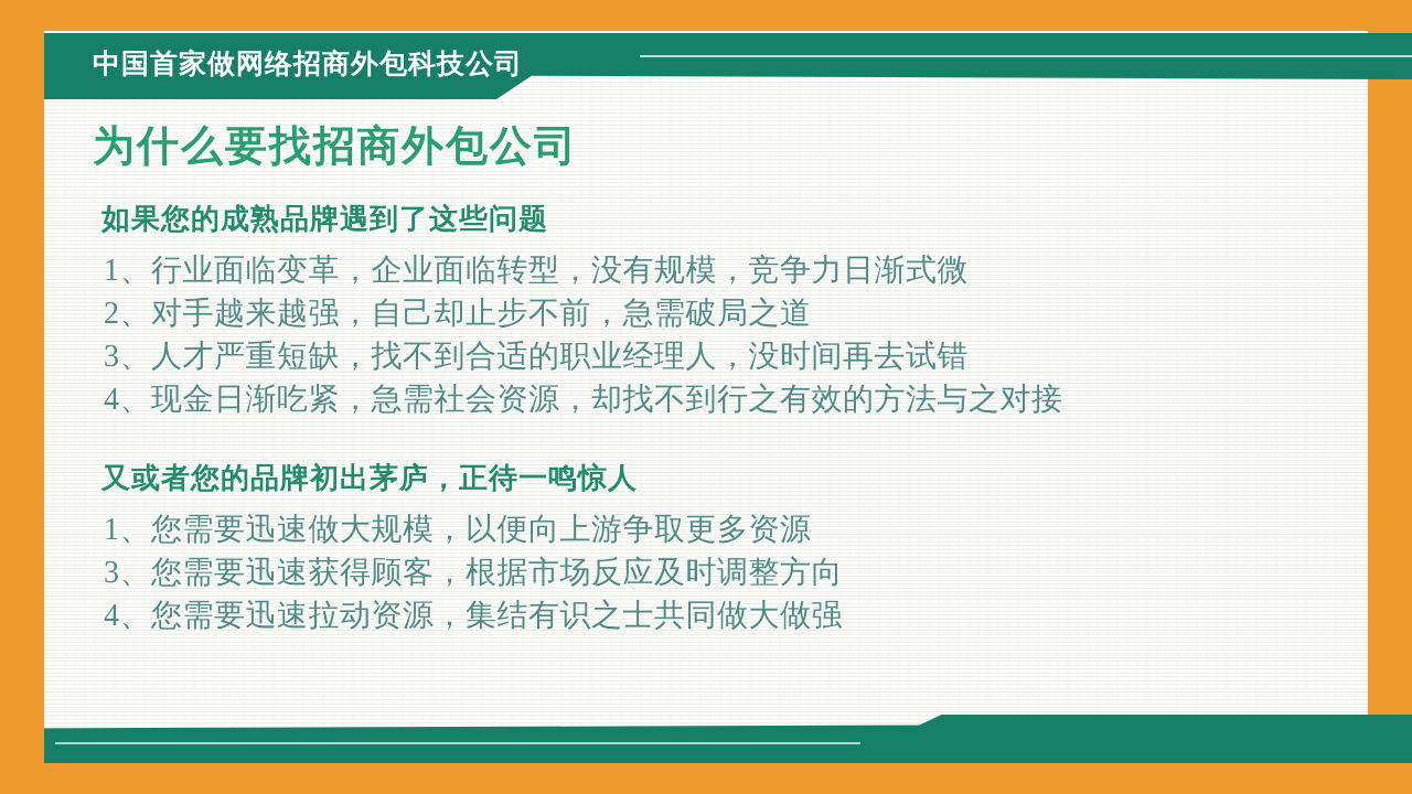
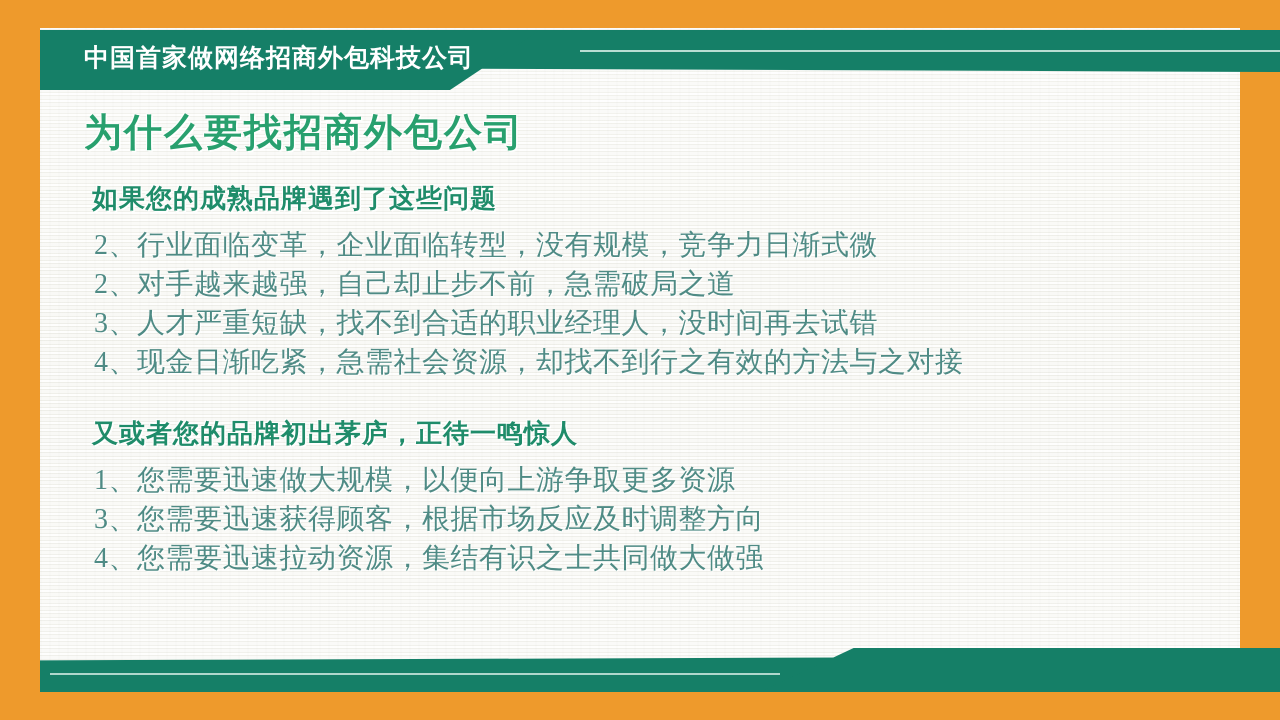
  中国首家做网络招商外包科技公司
  为什么要找招商外包公司
  如果您的成熟品牌遇到了这些问题
- 1、行业面临变革，企业面临转型，没有规模，竞争力日渐式微
+ 2、行业面临变革，企业面临转型，没有规模，竞争力日渐式微
  2、对手越来越强，自己却止步不前，急需破局之道
  3、人才严重短缺，找不到合适的职业经理人，没时间再去试错
  4、现金日渐吃紧，急需社会资源，却找不到行之有效的方法与之对接
  又或者您的品牌初出茅庐，正待一鸣惊人
  1、您需要迅速做大规模，以便向上游争取更多资源
  3、您需要迅速获得顾客，根据市场反应及时调整方向
  4、您需要迅速拉动资源，集结有识之士共同做大做强
